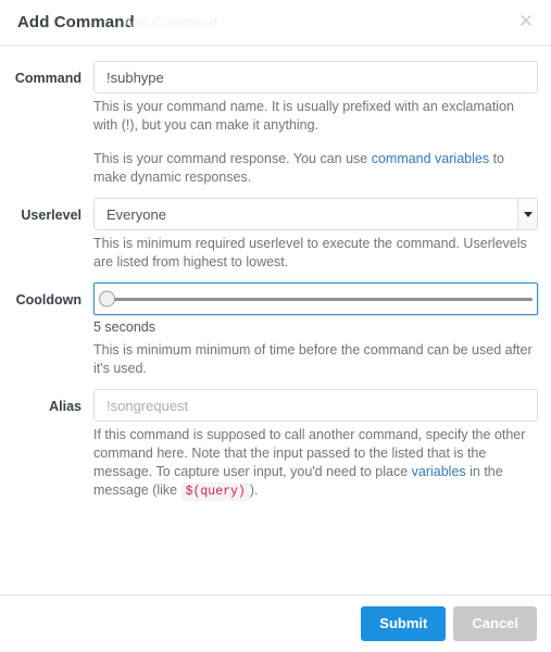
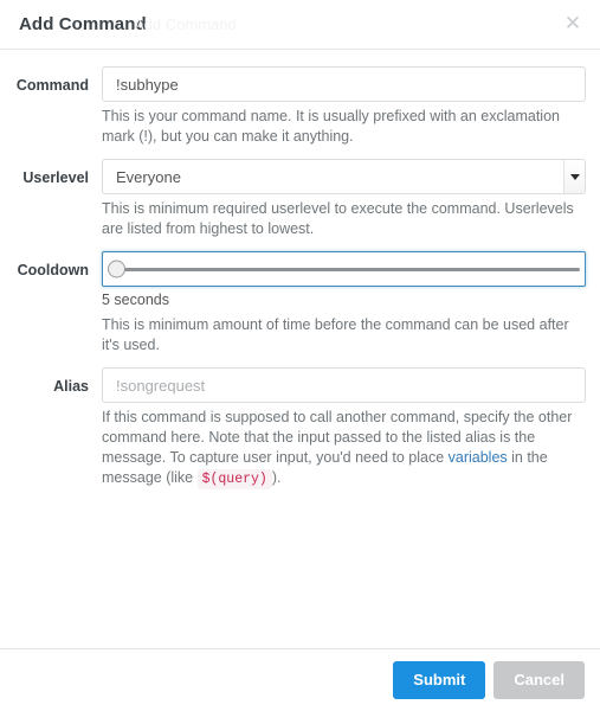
  Add Command
  Add Command
  ✕
  Command
  !subhype
- This is your command name. It is usually prefixed with an exclamation with (!), but you can make it anything.
+ This is your command name. It is usually prefixed with an exclamation mark (!), but you can make it anything.
- This is your command response. You can use command variables to make dynamic responses.
  Userlevel
  Everyone
  This is minimum required userlevel to execute the command. Userlevels are listed from highest to lowest.
  Cooldown
  5 seconds
- This is minimum minimum of time before the command can be used after it's used.
+ This is minimum amount of time before the command can be used after it's used.
  Alias
  !songrequest
- If this command is supposed to call another command, specify the other command here. Note that the input passed to the listed that is the message. To capture user input, you'd need to place variables in the message (like $(query) ).
+ If this command is supposed to call another command, specify the other command here. Note that the input passed to the listed alias is the message. To capture user input, you'd need to place variables in the message (like $(query) ).
  Submit
  Cancel
